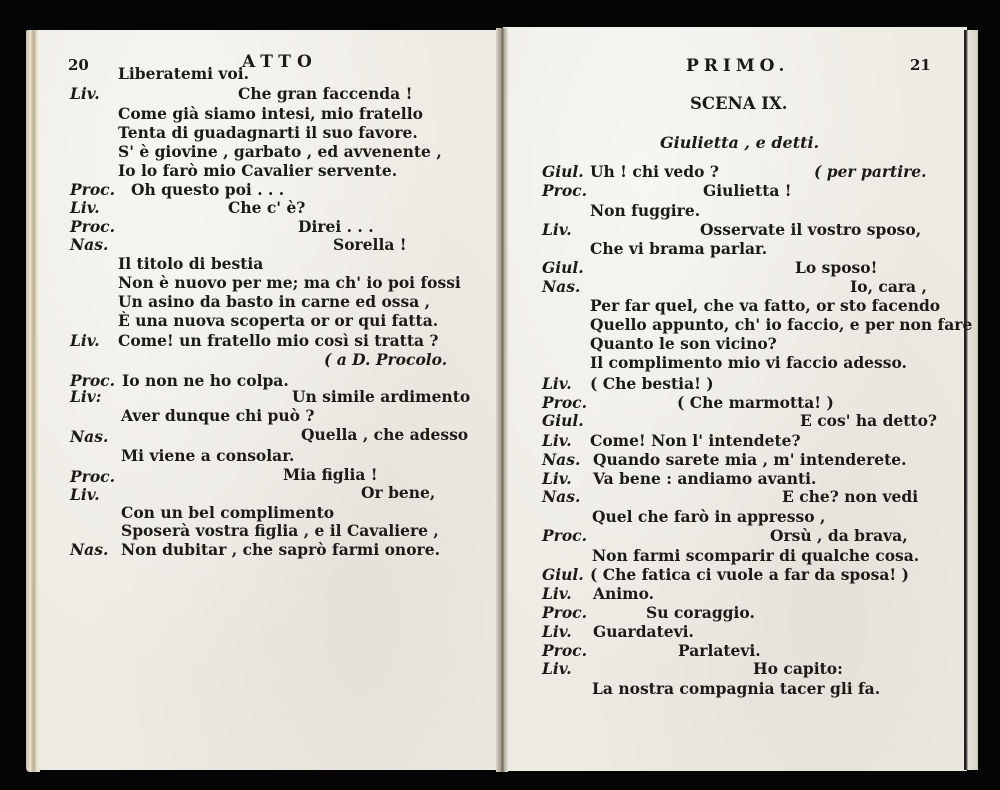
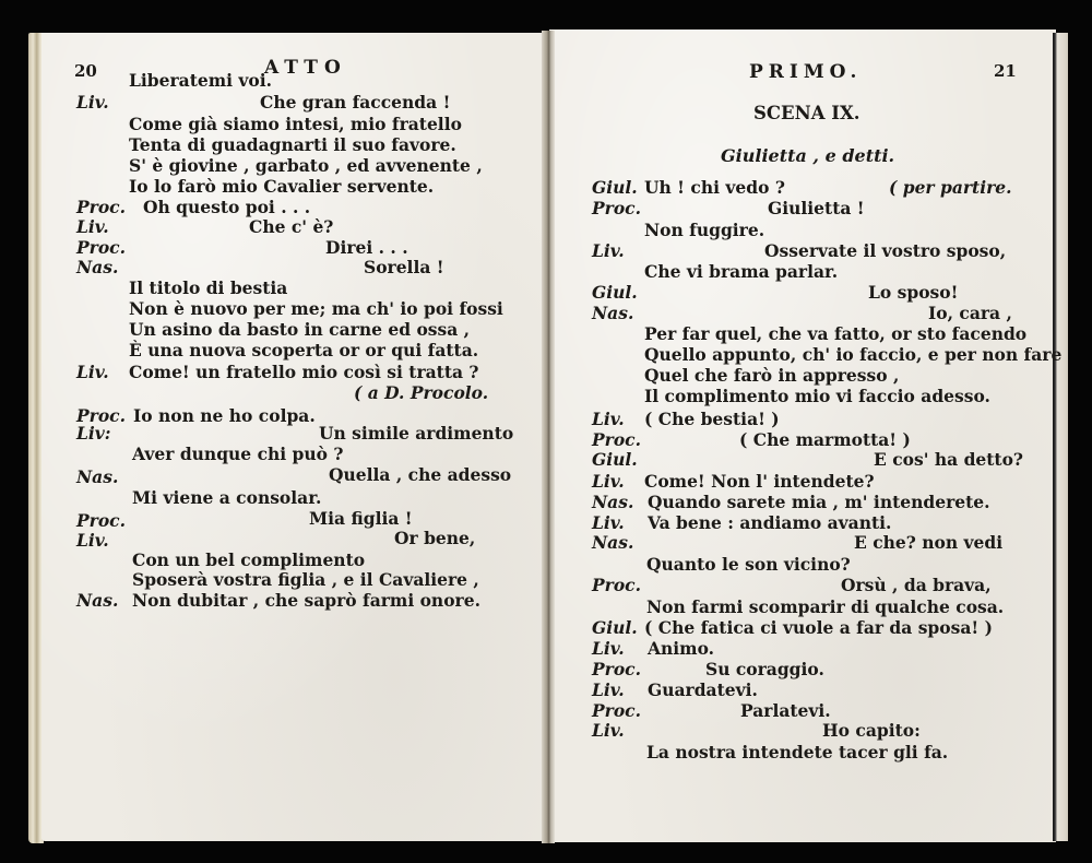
  20
  ATTO
  PRIMO.
  21
  SCENA IX.
  Giulietta , e detti.
  Liv.
  Proc.
  Liv.
  Proc.
  Nas.
  Liv.
  Proc.
  Liv:
  Nas.
  Proc.
  Liv.
  Nas.
  Liberatemi voi.
  Che gran faccenda !
  Come già siamo intesi, mio fratello
  Tenta di guadagnarti il suo favore.
  S' è giovine , garbato , ed avvenente ,
  Io lo farò mio Cavalier servente.
  Oh questo poi . . .
  Che c' è?
  Direi . . .
  Sorella !
  Il titolo di bestia
  Non è nuovo per me; ma ch' io poi fossi
  Un asino da basto in carne ed ossa ,
  È una nuova scoperta or or qui fatta.
  Come! un fratello mio così si tratta ?
  ( a D. Procolo.
  Io non ne ho colpa.
  Un simile ardimento
  Aver dunque chi può ?
  Quella , che adesso
  Mi viene a consolar.
  Mia figlia !
  Or bene,
  Con un bel complimento
  Sposerà vostra figlia , e il Cavaliere ,
  Non dubitar , che saprò farmi onore.
  Giul.
  Proc.
  Liv.
  Giul.
  Nas.
  Liv.
  Proc.
  Giul.
  Liv.
  Nas.
  Liv.
  Nas.
  Proc.
  Giul.
  Liv.
  Proc.
  Liv.
  Proc.
  Liv.
  Uh ! chi vedo ?
  ( per partire.
  Giulietta !
  Non fuggire.
  Osservate il vostro sposo,
  Che vi brama parlar.
  Lo sposo!
  Io, cara ,
  Per far quel, che va fatto, or sto facendo
  Quello appunto, ch' io faccio, e per non fare
- Quanto le son vicino?
+ Quel che farò in appresso ,
  Il complimento mio vi faccio adesso.
  ( Che bestia! )
  ( Che marmotta! )
  E cos' ha detto?
  Come! Non l' intendete?
  Quando sarete mia , m' intenderete.
  Va bene : andiamo avanti.
  E che? non vedi
- Quel che farò in appresso ,
+ Quanto le son vicino?
  Orsù , da brava,
  Non farmi scomparir di qualche cosa.
  ( Che fatica ci vuole a far da sposa! )
  Animo.
  Su coraggio.
  Guardatevi.
  Parlatevi.
  Ho capito:
- La nostra compagnia tacer gli fa.
+ La nostra intendete tacer gli fa.
